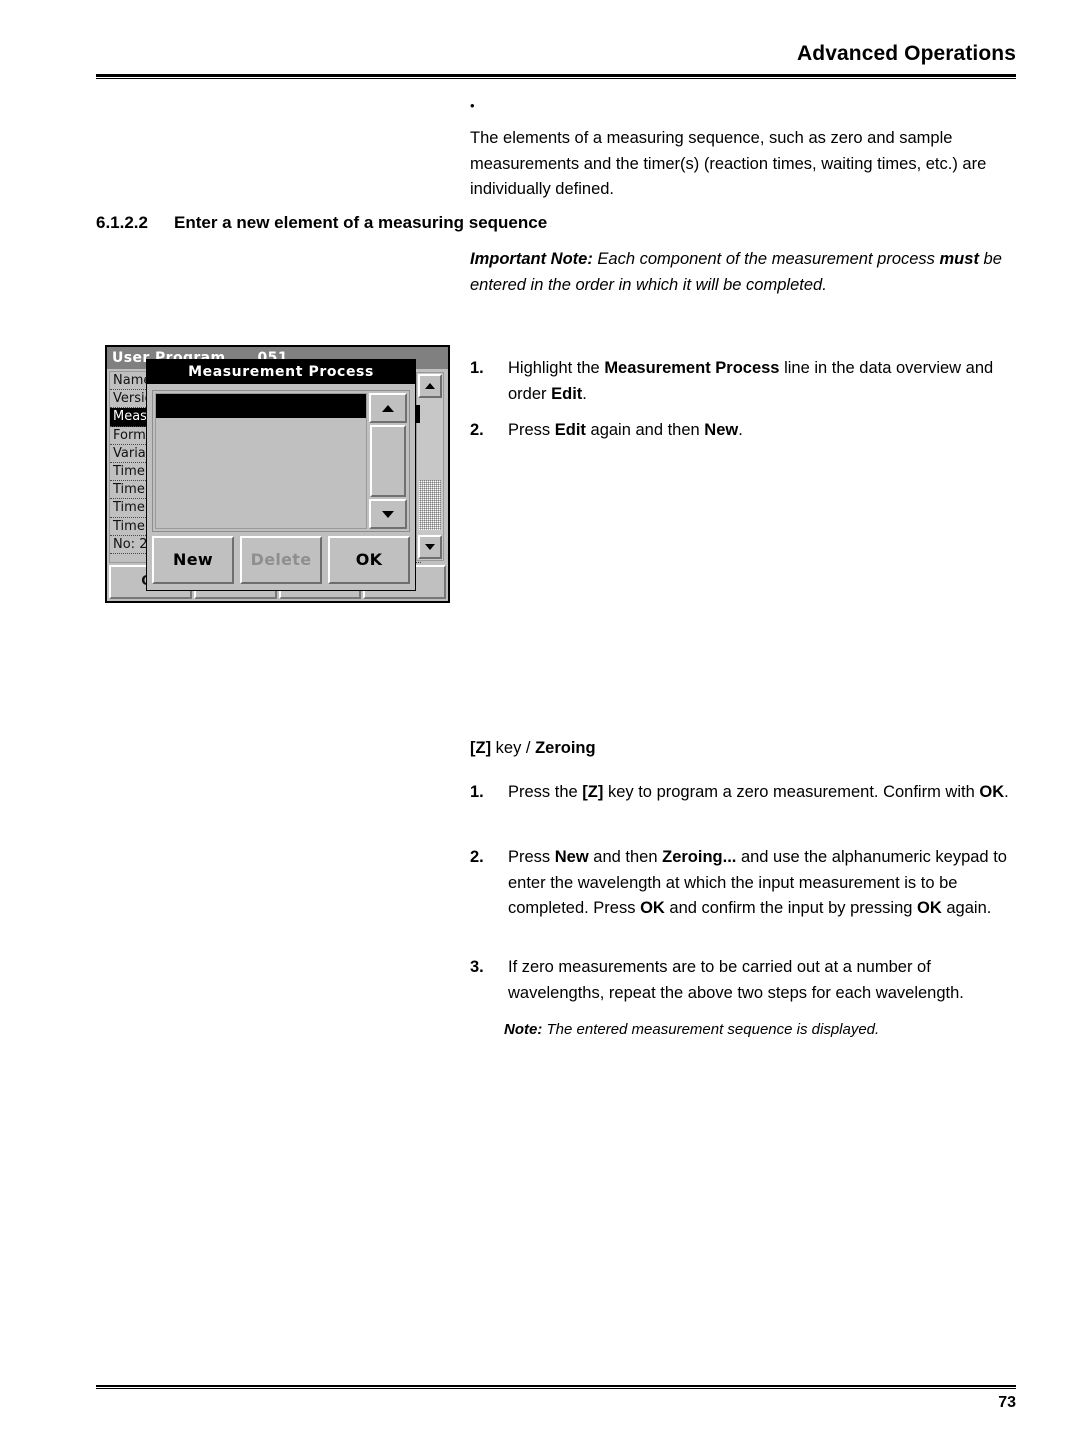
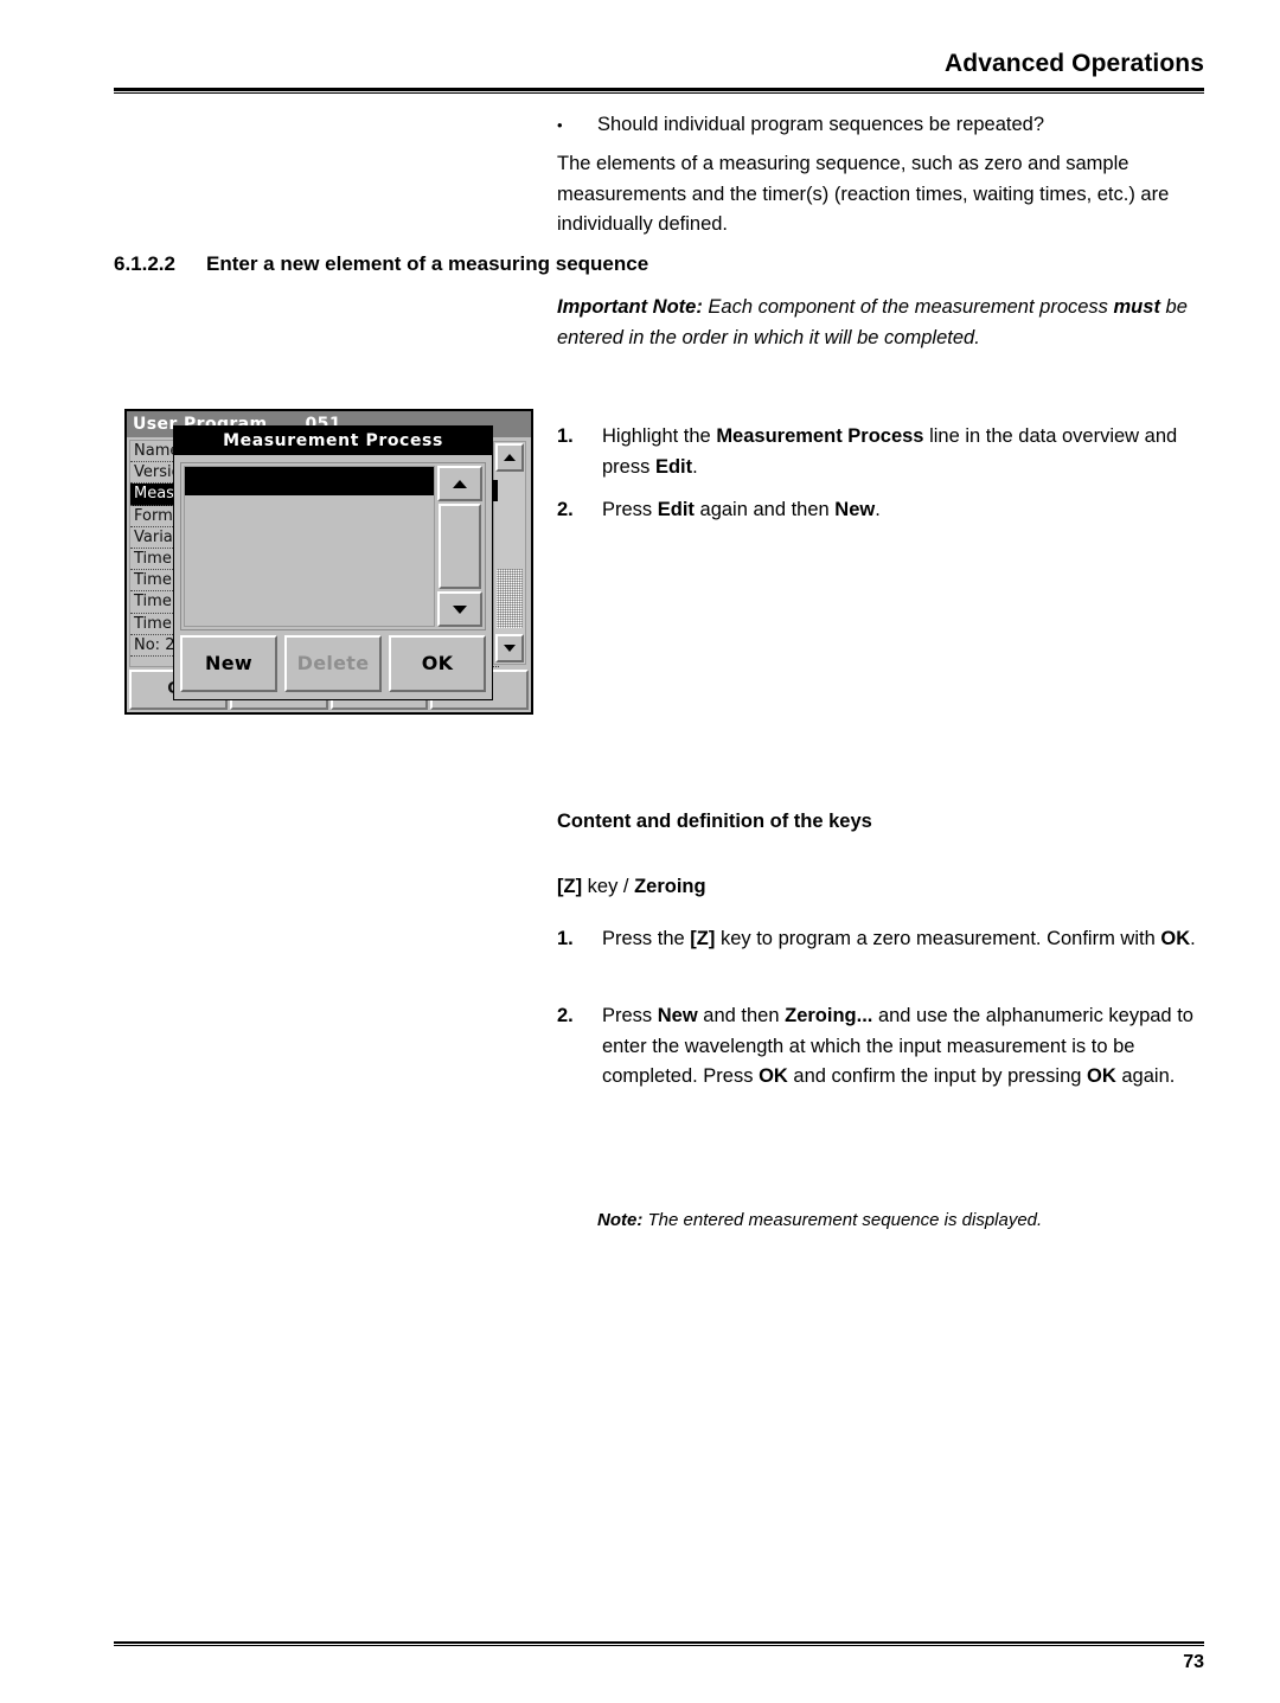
  Advanced Operations
  •
+ Should individual program sequences be repeated?
  The elements of a measuring sequence, such as zero and sample measurements and the timer(s) (reaction times, waiting times, etc.) are individually defined.
  6.1.2.2 Enter a new element of a measuring sequence
  Important Note: Each component of the measurement process must be entered in the order in which it will be completed.
  User Program 051
  Nam
  Versi
  Meas
  Form
  Varia
  Time
  Time
  Time
  Time
  No: 2
  Measurement Process
  New
  Delete
  OK
  1.
- Highlight the Measurement Process line in the data overview and order Edit.
+ Highlight the Measurement Process line in the data overview and press Edit.
  2.
  Press Edit again and then New.
+ Content and definition of the keys
  [Z] key / Zeroing
  1.
  Press the [Z] key to program a zero measurement. Confirm with OK.
  2.
  Press New and then Zeroing... and use the alphanumeric keypad to enter the wavelength at which the input measurement is to be completed. Press OK and confirm the input by pressing OK again.
- 3.
- If zero measurements are to be carried out at a number of wavelengths, repeat the above two steps for each wavelength.
  Note: The entered measurement sequence is displayed.
  73
